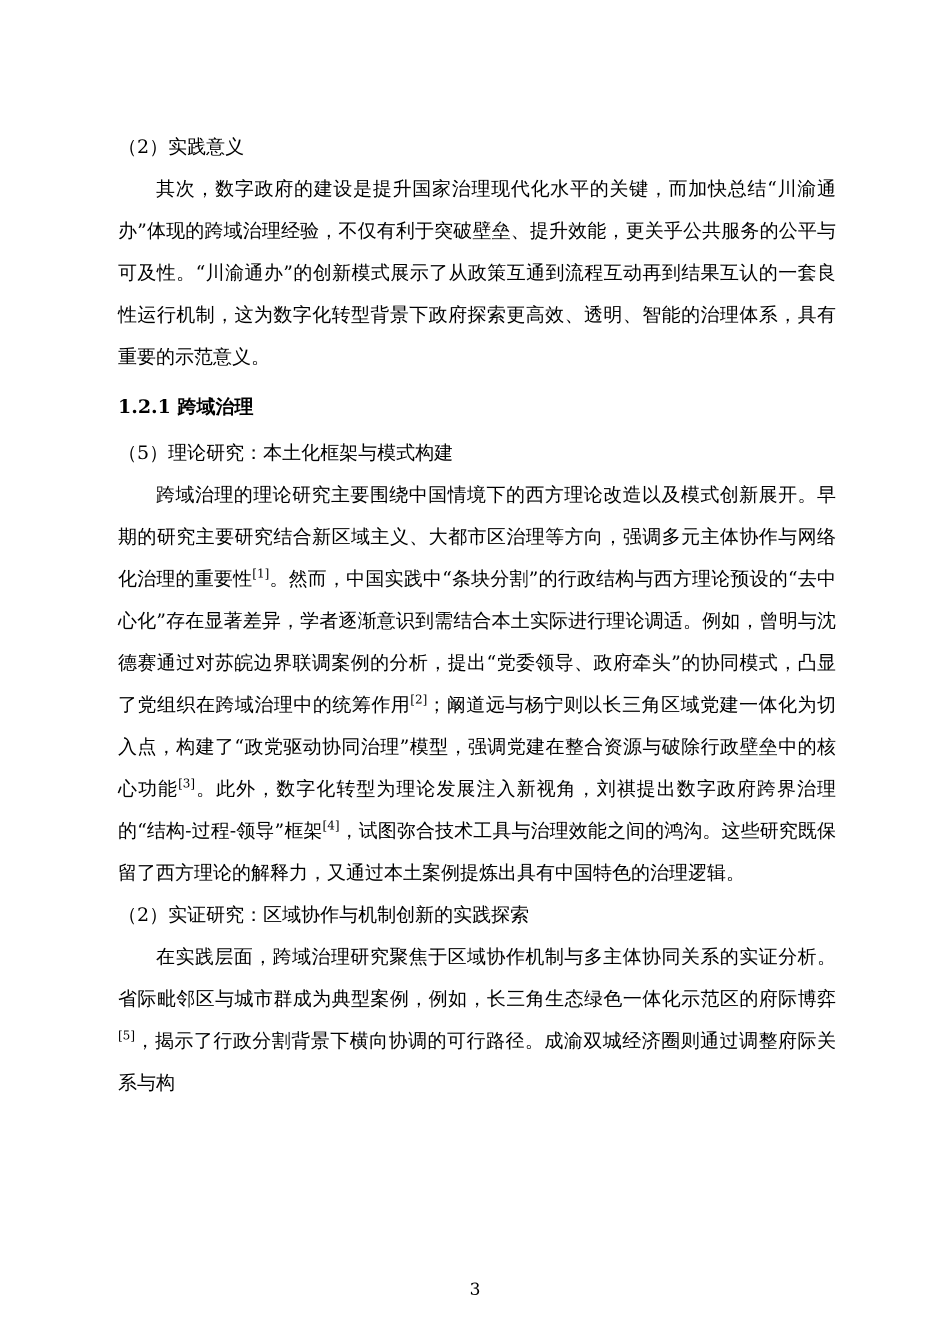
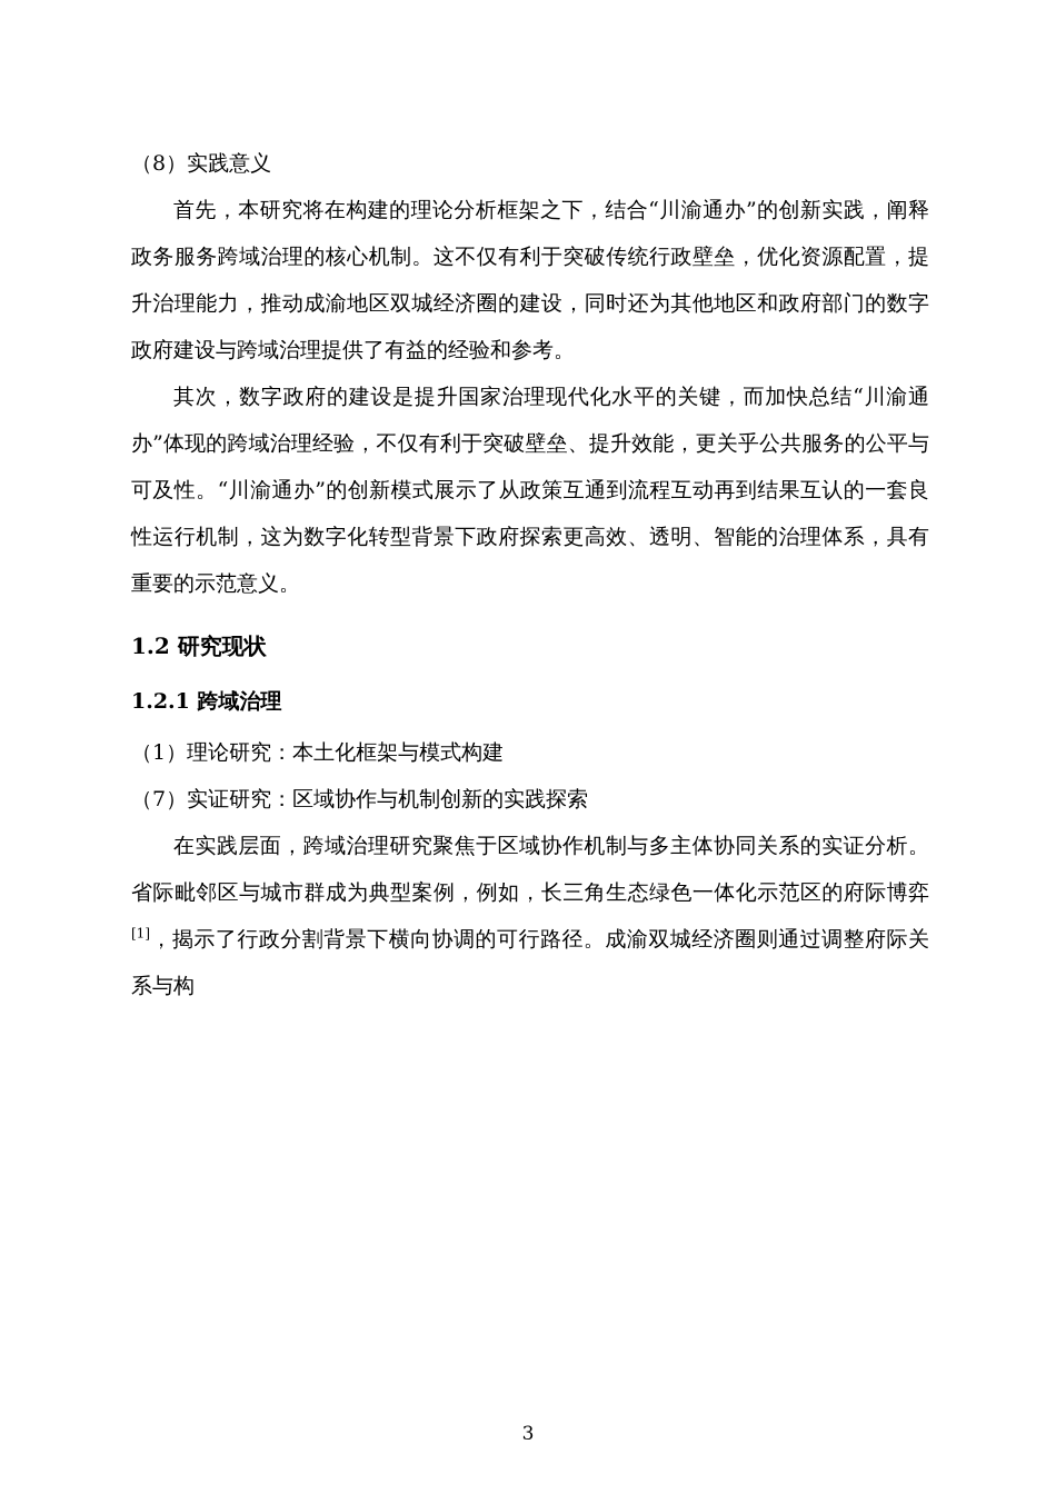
- （2）实践意义
+ （8）实践意义
+ 首先，本研究将在构建的理论分析框架之下，结合“川渝通办”的创新实践，阐释政务服务跨域治理的核心机制。这不仅有利于突破传统行政壁垒，优化资源配置，提升治理能力，推动成渝地区双城经济圈的建设，同时还为其他地区和政府部门的数字政府建设与跨域治理提供了有益的经验和参考。
  其次，数字政府的建设是提升国家治理现代化水平的关键，而加快总结“川渝通办”体现的跨域治理经验，不仅有利于突破壁垒、提升效能，更关乎公共服务的公平与可及性。“川渝通办”的创新模式展示了从政策互通到流程互动再到结果互认的一套良性运行机制，这为数字化转型背景下政府探索更高效、透明、智能的治理体系，具有重要的示范意义。
+ 1.2 研究现状
  1.2.1 跨域治理
- （5）理论研究：本土化框架与模式构建
+ （1）理论研究：本土化框架与模式构建
- 跨域治理的理论研究主要围绕中国情境下的西方理论改造以及模式创新展开。早期的研究主要研究结合新区域主义、大都市区治理等方向，强调多元主体协作与网络化治理的重要性[1]。然而，中国实践中“条块分割”的行政结构与西方理论预设的“去中心化”存在显著差异，学者逐渐意识到需结合本土实际进行理论调适。例如，曾明与沈德赛通过对苏皖边界联调案例的分析，提出“党委领导、政府牵头”的协同模式，凸显了党组织在跨域治理中的统筹作用[2]；阚道远与杨宁则以长三角区域党建一体化为切入点，构建了“政党驱动协同治理”模型，强调党建在整合资源与破除行政壁垒中的核心功能[3]。此外，数字化转型为理论发展注入新视角，刘祺提出数字政府跨界治理的“结构-过程-领导”框架[4]，试图弥合技术工具与治理效能之间的鸿沟。这些研究既保留了西方理论的解释力，又通过本土案例提炼出具有中国特色的治理逻辑。
- （2）实证研究：区域协作与机制创新的实践探索
+ （7）实证研究：区域协作与机制创新的实践探索
- 在实践层面，跨域治理研究聚焦于区域协作机制与多主体协同关系的实证分析。省际毗邻区与城市群成为典型案例，例如，长三角生态绿色一体化示范区的府际博弈[5]，揭示了行政分割背景下横向协调的可行路径。成渝双城经济圈则通过调整府际关系与构
+ 在实践层面，跨域治理研究聚焦于区域协作机制与多主体协同关系的实证分析。省际毗邻区与城市群成为典型案例，例如，长三角生态绿色一体化示范区的府际博弈[1]，揭示了行政分割背景下横向协调的可行路径。成渝双城经济圈则通过调整府际关系与构
  3
